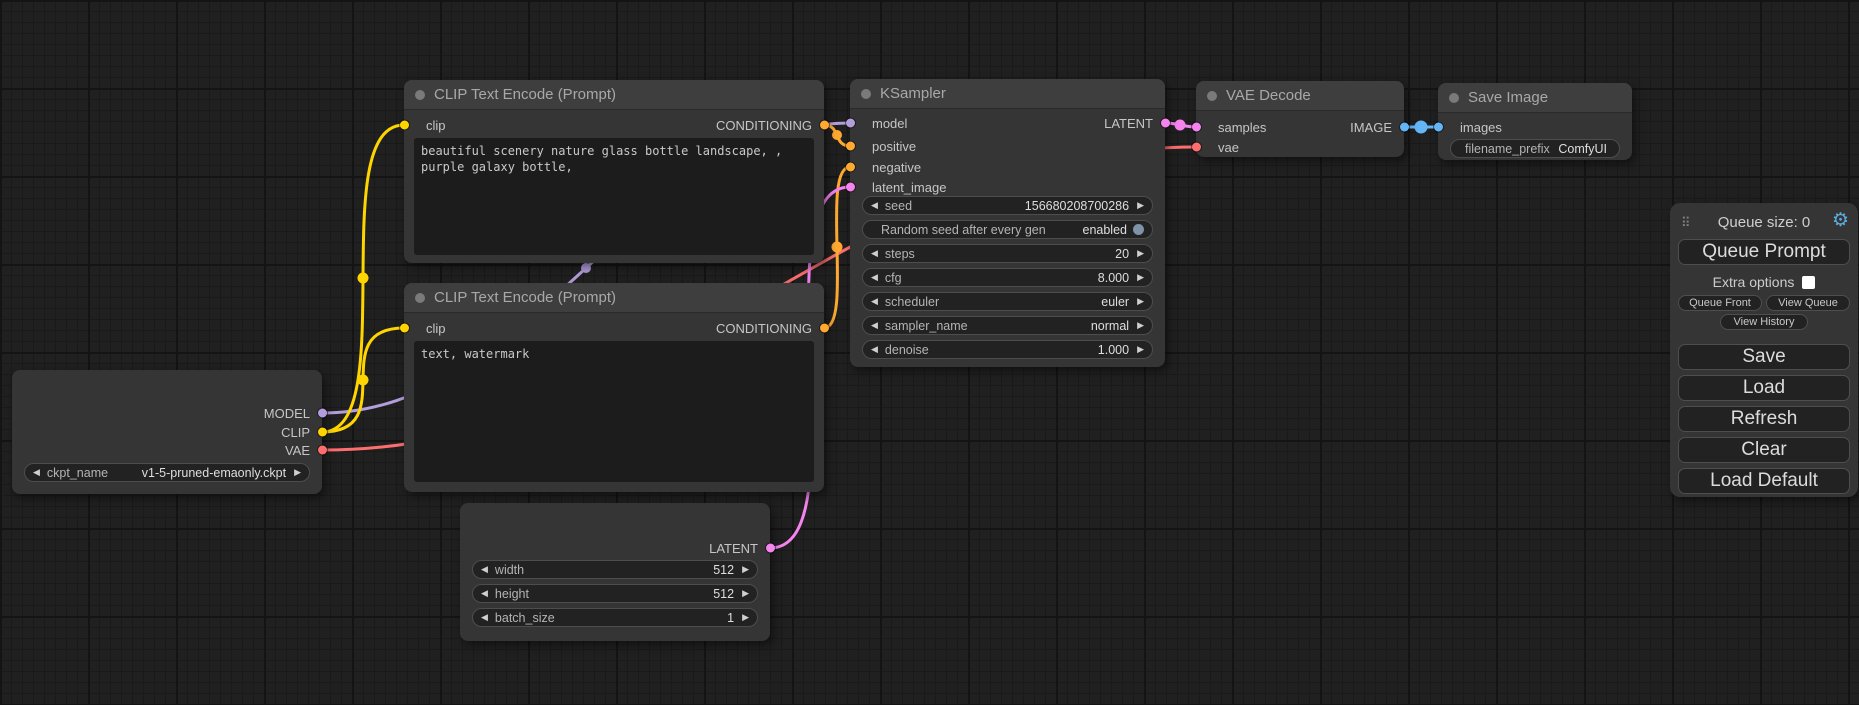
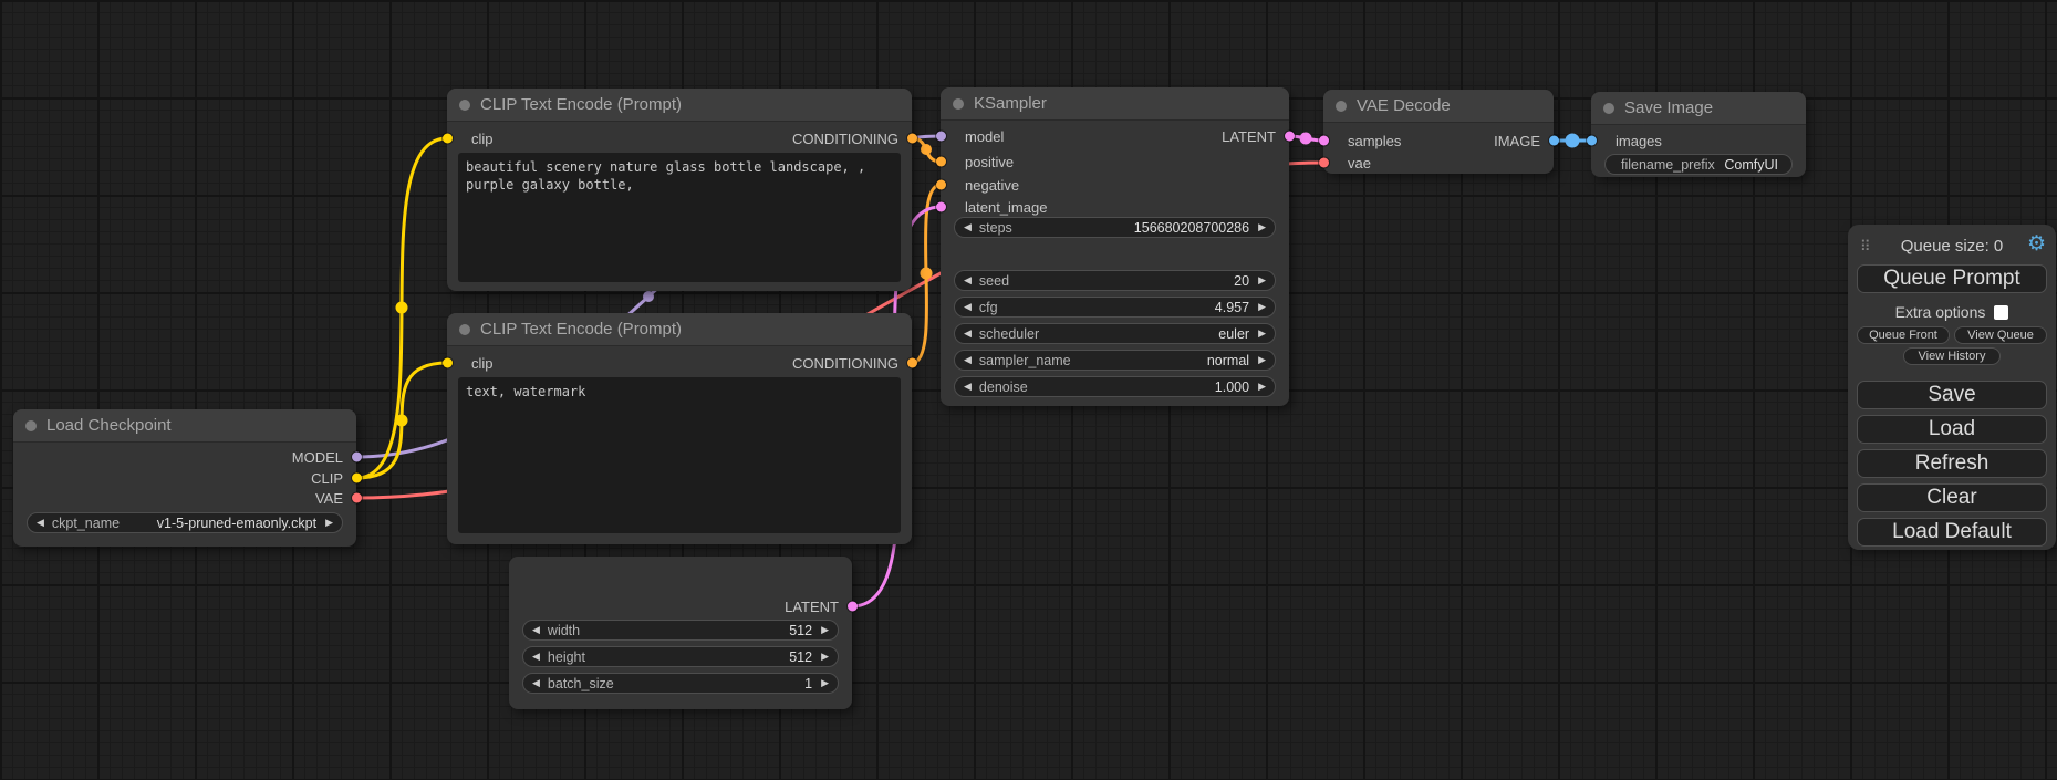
+ Load Checkpoint
  MODEL
  CLIP
  VAE
  ◀
  ckpt_name
  v1-5-pruned-emaonly.ckpt
  ▶
  CLIP Text Encode (Prompt)
  clip
  CONDITIONING
  CLIP Text Encode (Prompt)
  clip
  CONDITIONING
  text, watermark
  KSampler
  model
  LATENT
  positive
  negative
  latent_image
  ◀
- seed
+ steps
  156680208700286
  ▶
- Random seed after every gen
- enabled
  ◀
- steps
+ seed
  20
  ▶
  ◀
  cfg
- 8.000
+ 4.957
  ▶
  ◀
  scheduler
  euler
  ▶
  ◀
  sampler_name
  normal
  ▶
  ◀
  denoise
  1.000
  ▶
  VAE Decode
  samples
  IMAGE
  vae
  Save Image
  images
  filename_prefix
  ComfyUI
  LATENT
  ◀
  width
  512
  ▶
  ◀
  height
  512
  ▶
  ◀
  batch_size
  1
  ▶
  ⠿
  Queue size: 0
  ⚙
  Queue Prompt
  Extra options
  Queue Front
  View Queue
  View History
  Save
  Load
  Refresh
  Clear
  Load Default
